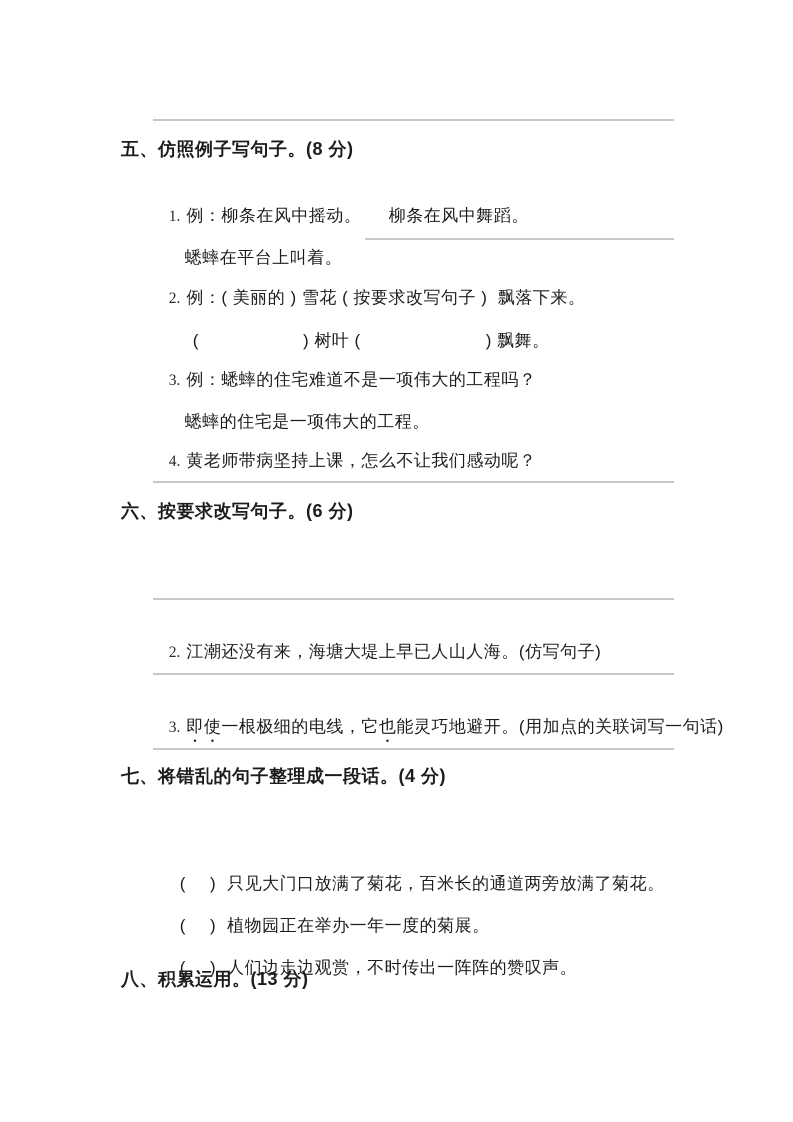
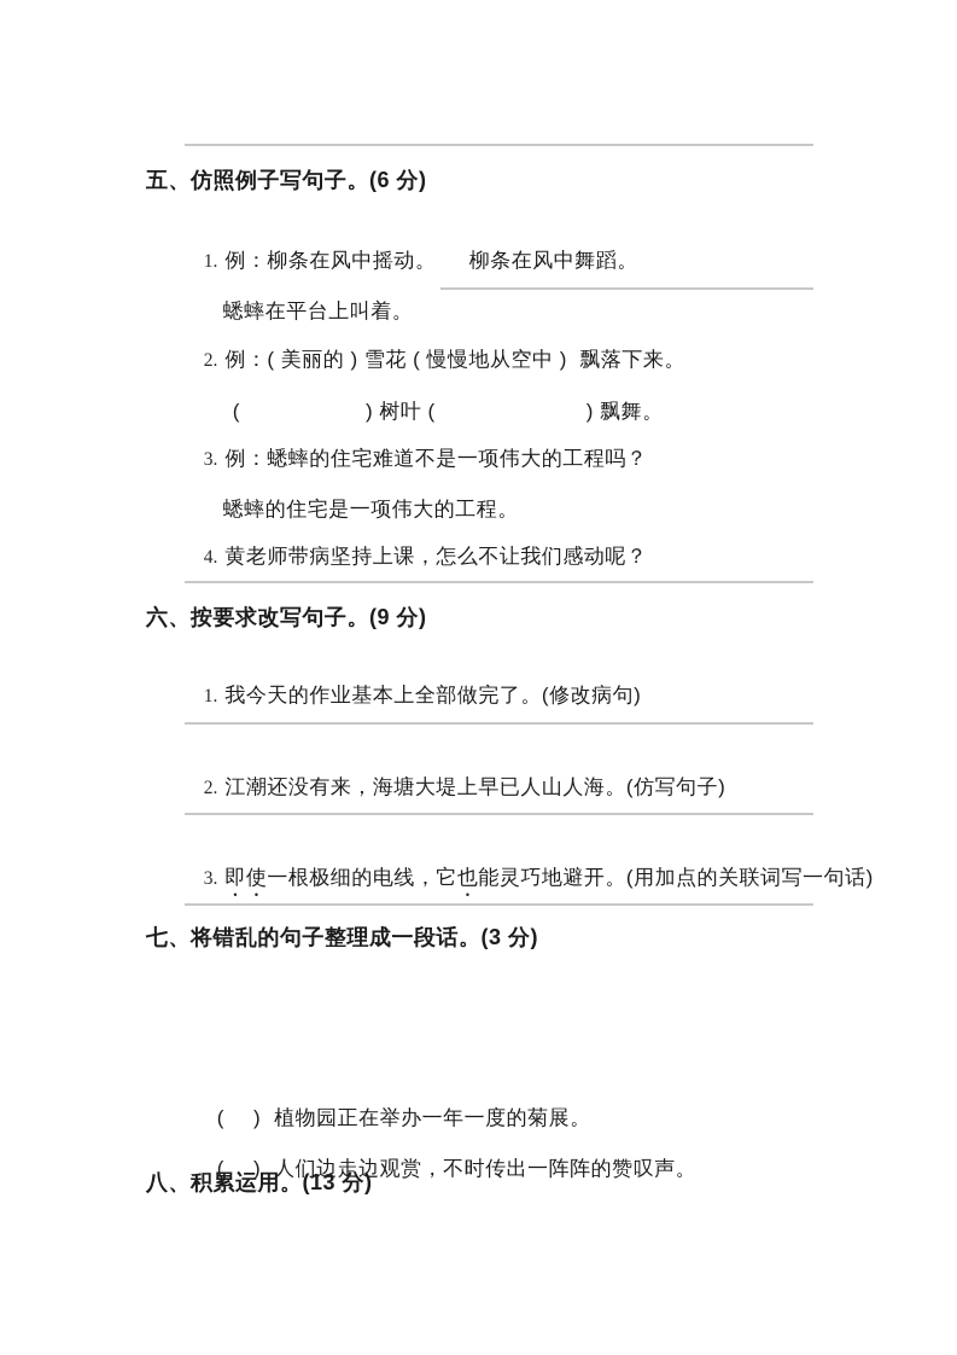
- 五、仿照例子写句子。(8 分)
+ 五、仿照例子写句子。(6 分)
  1. 例：柳条在风中摇动。
  柳条在风中舞蹈。
  蟋蟀在平台上叫着。
- 2. 例：( 美丽的 ) 雪花 ( 按要求改写句子 ) 飘落下来。
+ 2. 例：( 美丽的 ) 雪花 ( 慢慢地从空中 ) 飘落下来。
  ( ) 树叶 ( ) 飘舞。
  3. 例：蟋蟀的住宅难道不是一项伟大的工程吗？
  蟋蟀的住宅是一项伟大的工程。
  4. 黄老师带病坚持上课，怎么不让我们感动呢？
- 六、按要求改写句子。(6 分)
+ 六、按要求改写句子。(9 分)
+ 1. 我今天的作业基本上全部做完了。(修改病句)
  2. 江潮还没有来，海塘大堤上早已人山人海。(仿写句子)
  3. 即使一根极细的电线，它也能灵巧地避开。(用加点的关联词写一句话)
- 七、将错乱的句子整理成一段话。(4 分)
+ 七、将错乱的句子整理成一段话。(3 分)
- ( ) 只见大门口放满了菊花，百米长的通道两旁放满了菊花。
  ( ) 植物园正在举办一年一度的菊展。
  ( ) 人们边走边观赏，不时传出一阵阵的赞叹声。
  八、积累运用。(13 分)
